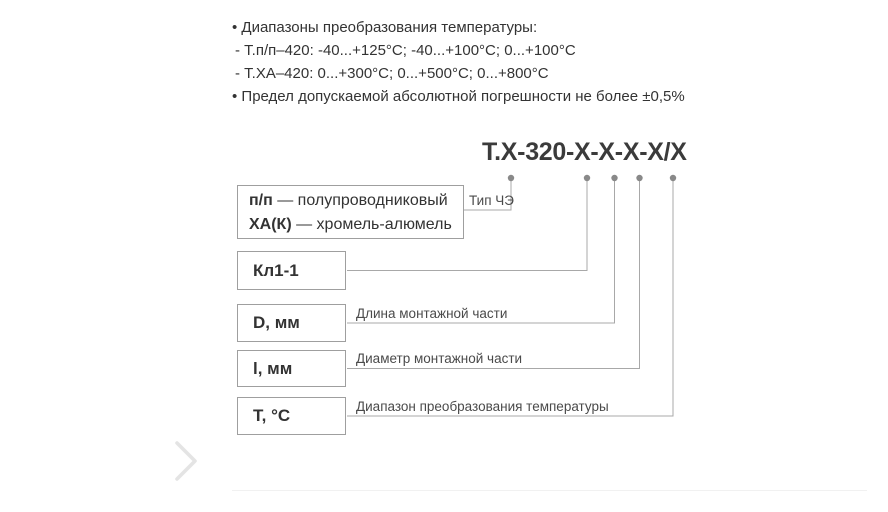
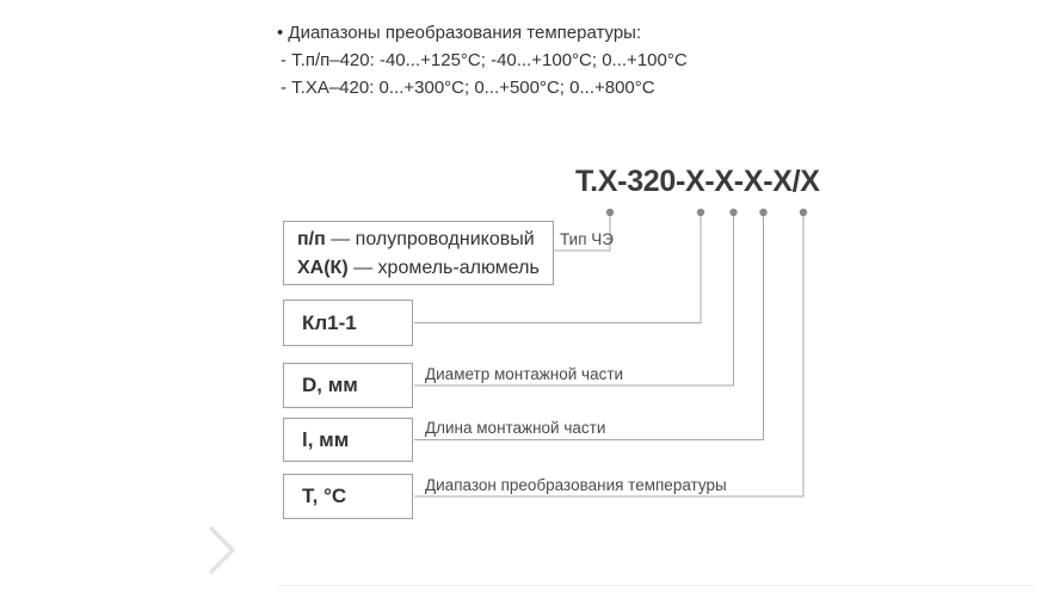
  • Диапазоны преобразования температуры:
  - Т.п/п–420: -40...+125°С; -40...+100°С; 0...+100°С
  - Т.ХА–420: 0...+300°С; 0...+500°С; 0...+800°С
- • Предел допускаемой абсолютной погрешности не более ±0,5%
  Т.Х-320-Х-Х-Х-Х/Х
  п/п — полупроводниковый
  ХА(К) — хромель-алюмель
  Тип ЧЭ
  Кл1-1
  D, мм
- Длина монтажной части
+ Диаметр монтажной части
  l, мм
- Диаметр монтажной части
+ Длина монтажной части
  Т, °С
  Диапазон преобразования температуры
